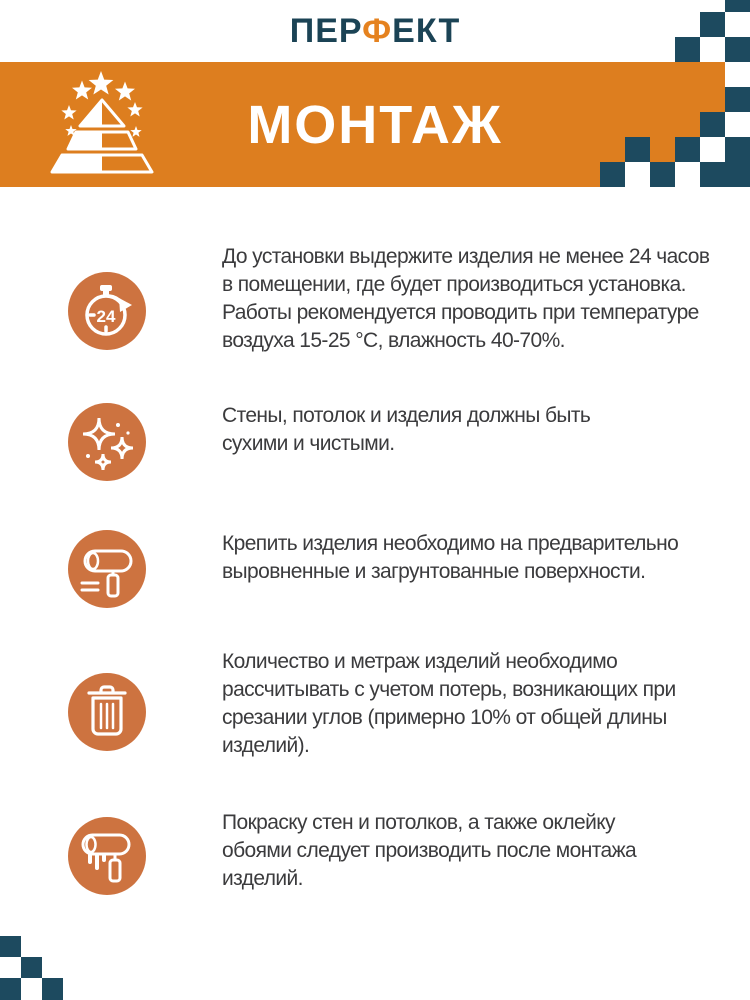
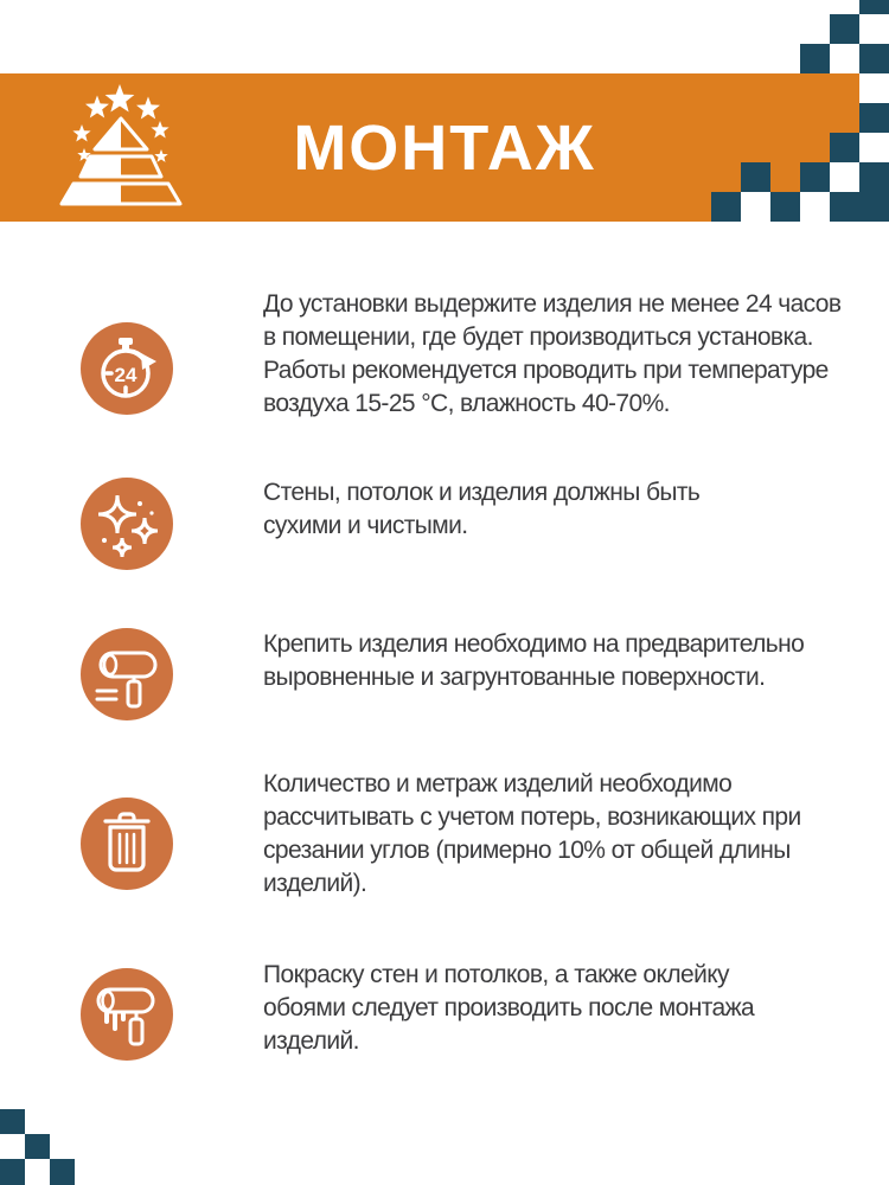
- ПЕРФЕКТ
  МОНТАЖ
  24
  До установки выдержите изделия не менее 24 часов
  в помещении, где будет производиться установка.
  Работы рекомендуется проводить при температуре
  воздуха 15-25 °C, влажность 40-70%.
  Стены, потолок и изделия должны быть
  сухими и чистыми.
  Крепить изделия необходимо на предварительно
  выровненные и загрунтованные поверхности.
  Количество и метраж изделий необходимо
  рассчитывать с учетом потерь, возникающих при
  срезании углов (примерно 10% от общей длины
  изделий).
  Покраску стен и потолков, а также оклейку
  обоями следует производить после монтажа
  изделий.
